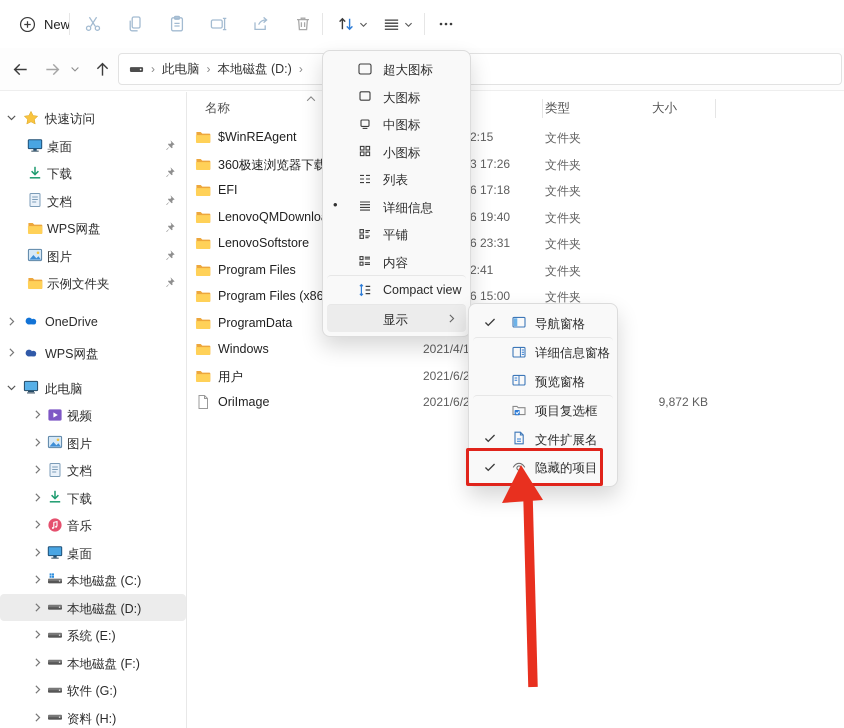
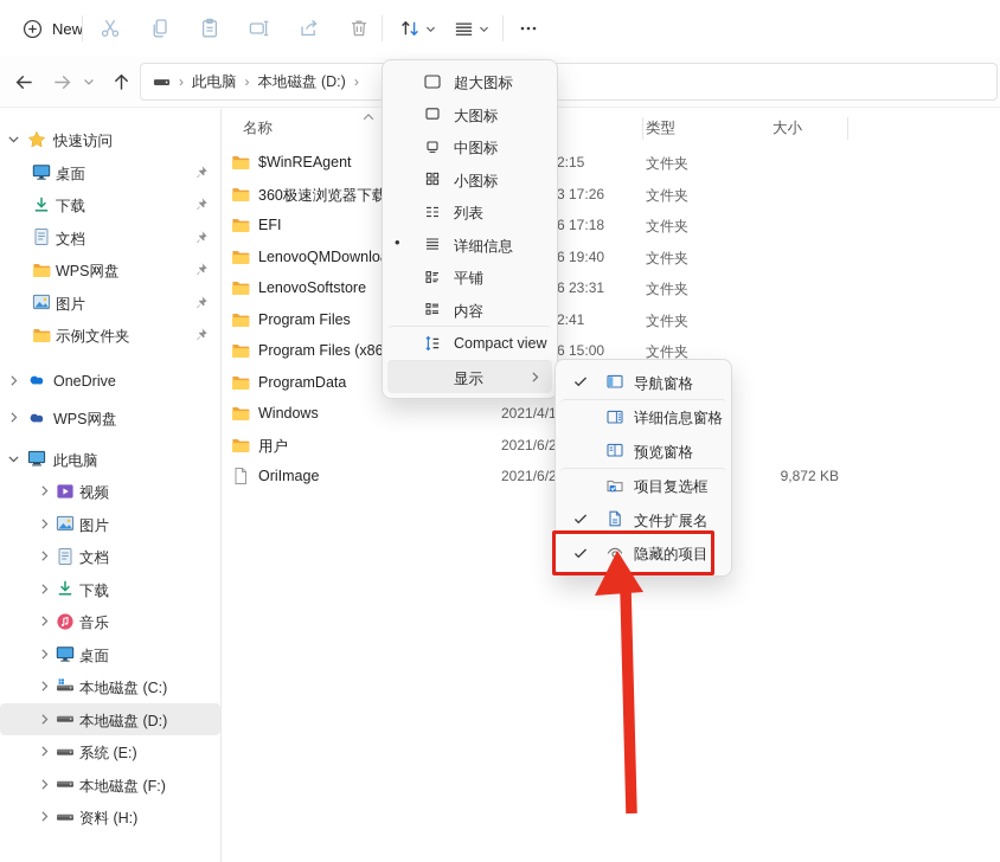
  New
  ›
  此电脑
  ›
  本地磁盘 (D:)
  ›
  快速访问
  桌面
  下载
  文档
  WPS网盘
  图片
  示例文件夹
  OneDrive
  WPS网盘
  此电脑
  视频
  图片
  文档
  下载
  音乐
  桌面
  本地磁盘 (C:)
  本地磁盘 (D:)
  系统 (E:)
  本地磁盘 (F:)
- 软件 (G:)
  资料 (H:)
  名称
  类型
  大小
  $WinREAgent
  2:15
  文件夹
  360极速浏览器下载
  3 17:26
  文件夹
  EFI
  6 17:18
  文件夹
  LenovoQMDownlo
  6 19:40
  文件夹
  LenovoSoftstore
  6 23:31
  文件夹
  Program Files
  2:41
  文件夹
  Program Files (x86
  6 15:00
  文件夹
  ProgramData
  Windows
  2021/4/1
  用户
  2021/6/2
  OriImage
  2021/6/2
  9,872 KB
  超大图标
  大图标
  中图标
  小图标
  列表
  •
  详细信息
  平铺
  内容
  Compact view
  显示
  导航窗格
  详细信息窗格
  预览窗格
  项目复选框
  文件扩展名
  隐藏的项目
